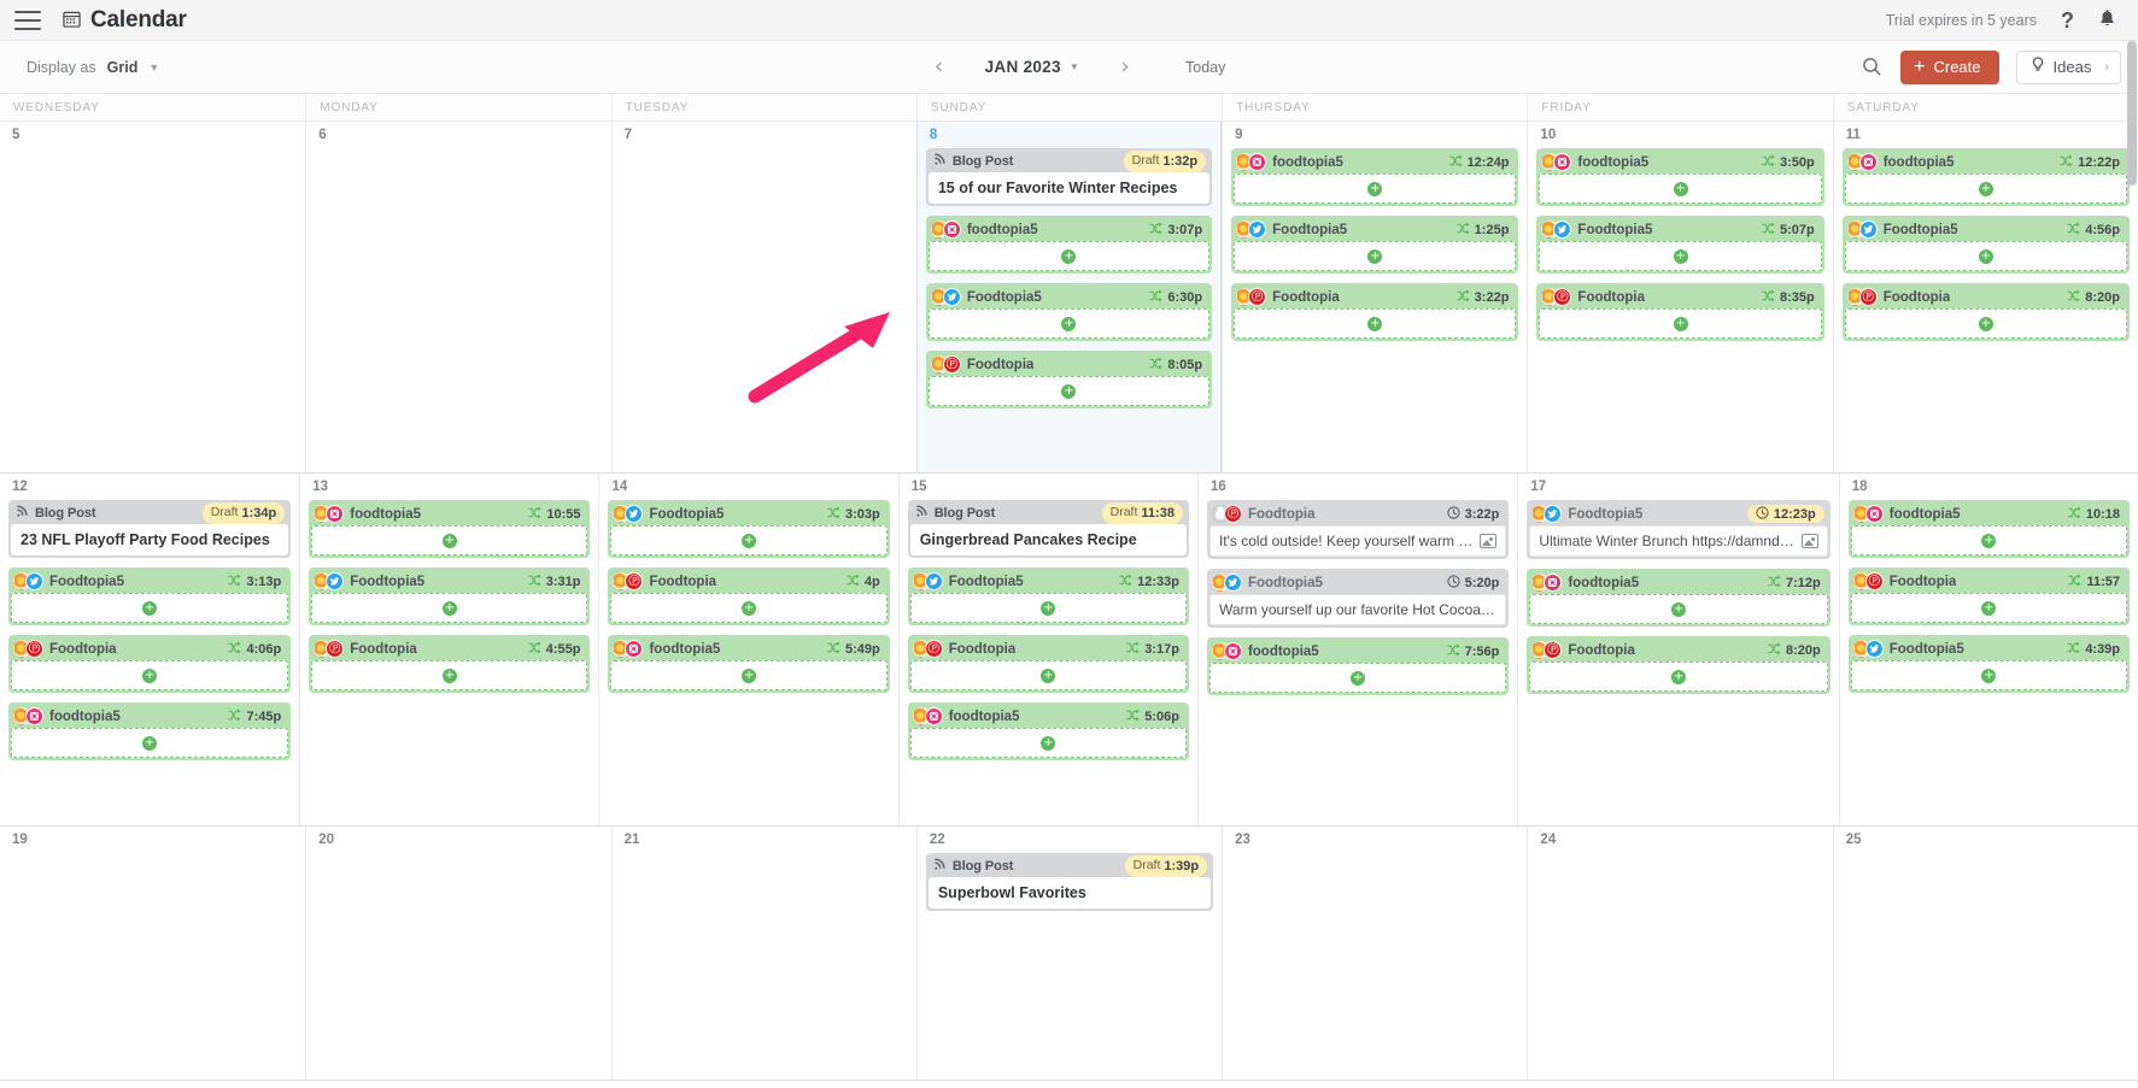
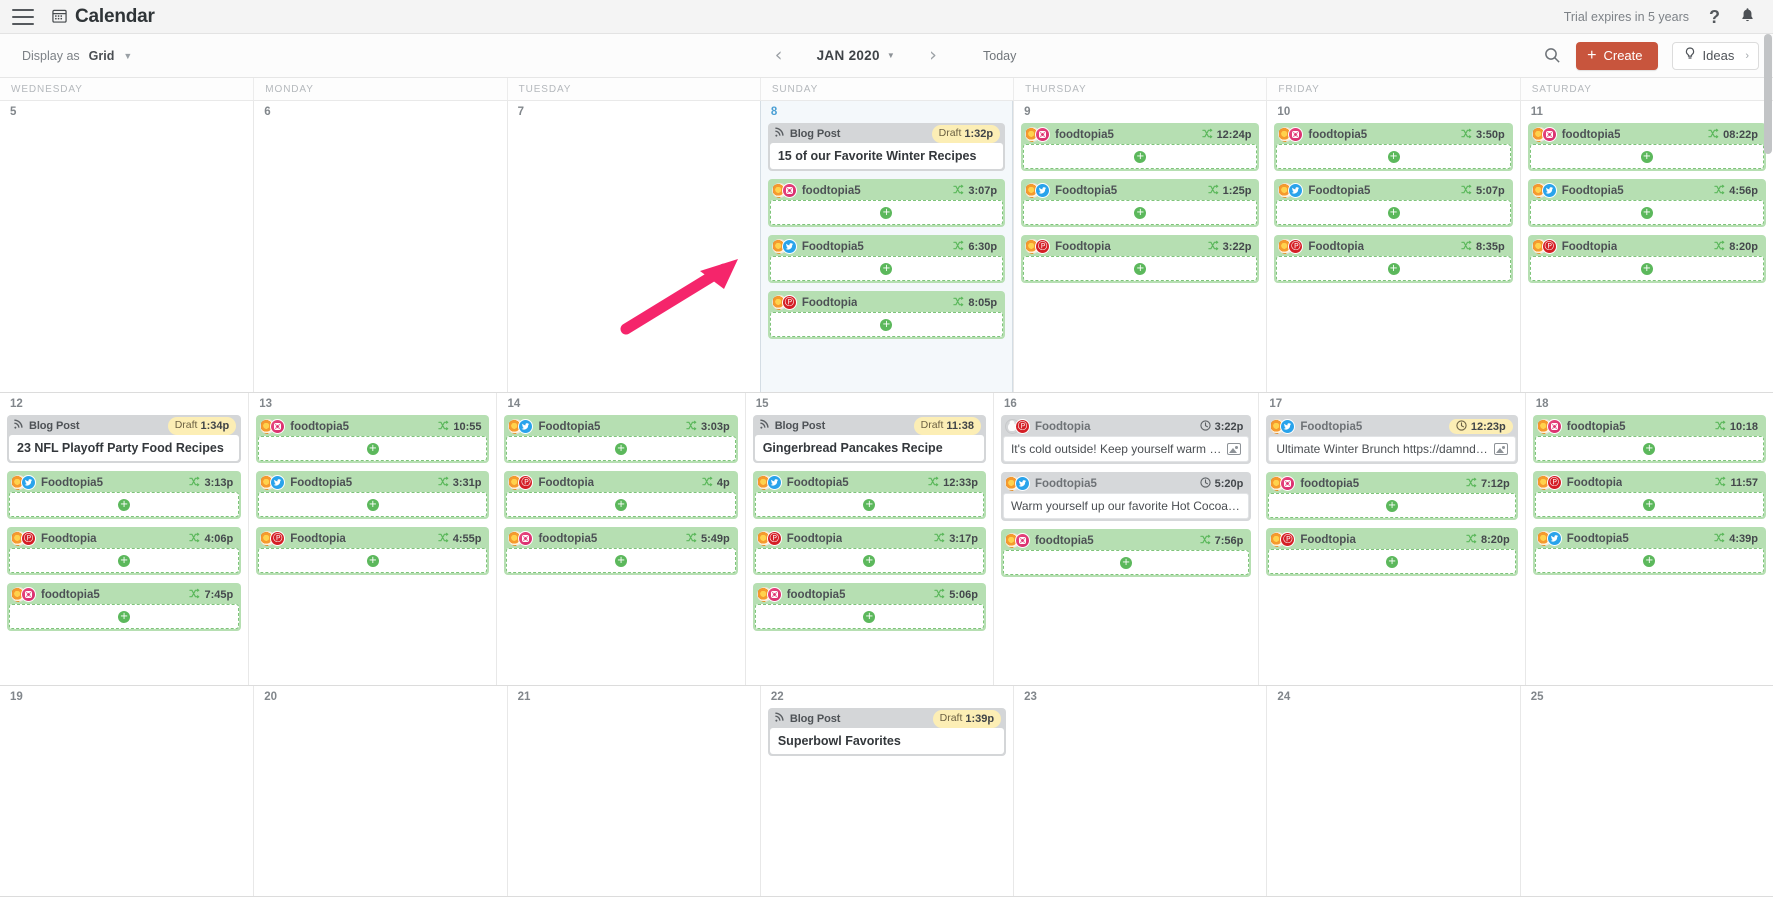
  Calendar
  Trial expires in 5 years
  ?
  Display as
  Grid
  ▼
  ‹
- JAN 2023
+ JAN 2020
  ▼
  ›
  Today
  +
  Create
  Ideas
  ›
  WEDNESDAY
  MONDAY
  TUESDAY
  SUNDAY
  THURSDAY
  FRIDAY
  SATURDAY
  5
  6
  7
  8
  Blog Post
  Draft
  1:32p
  15 of our Favorite Winter Recipes
  foodtopia5
  3:07p
  +
  Foodtopia5
  6:30p
  +
  Ⓟ
  Foodtopia
  8:05p
  +
  9
  foodtopia5
  12:24p
  +
  Foodtopia5
  1:25p
  +
  Ⓟ
  Foodtopia
  3:22p
  +
  10
  foodtopia5
  3:50p
  +
  Foodtopia5
  5:07p
  +
  Ⓟ
  Foodtopia
  8:35p
  +
  11
  foodtopia5
- 12:22p
+ 08:22p
  +
  Foodtopia5
  4:56p
  +
  Ⓟ
  Foodtopia
  8:20p
  +
  12
  Blog Post
  Draft
  1:34p
  23 NFL Playoff Party Food Recipes
  Foodtopia5
  3:13p
  +
  Ⓟ
  Foodtopia
  4:06p
  +
  foodtopia5
  7:45p
  +
  13
  foodtopia5
  10:55
  +
  Foodtopia5
  3:31p
  +
  Ⓟ
  Foodtopia
  4:55p
  +
  14
  Foodtopia5
  3:03p
  +
  Ⓟ
  Foodtopia
  4p
  +
  foodtopia5
  5:49p
  +
  15
  Blog Post
  Draft
  11:38
  Gingerbread Pancakes Recipe
  Foodtopia5
  12:33p
  +
  Ⓟ
  Foodtopia
  3:17p
  +
  foodtopia5
  5:06p
  +
  16
  Ⓟ
  Foodtopia
  3:22p
  It's cold outside! Keep yourself warm …
  Foodtopia5
  5:20p
  Warm yourself up our favorite Hot Cocoa…
  foodtopia5
  7:56p
  +
  17
  Foodtopia5
  12:23p
  Ultimate Winter Brunch https://damnd…
  foodtopia5
  7:12p
  +
  Ⓟ
  Foodtopia
  8:20p
  +
  18
  foodtopia5
  10:18
  +
  Ⓟ
  Foodtopia
  11:57
  +
  Foodtopia5
  4:39p
  +
  19
  20
  21
  22
  Blog Post
  Draft
  1:39p
  Superbowl Favorites
  23
  24
  25
